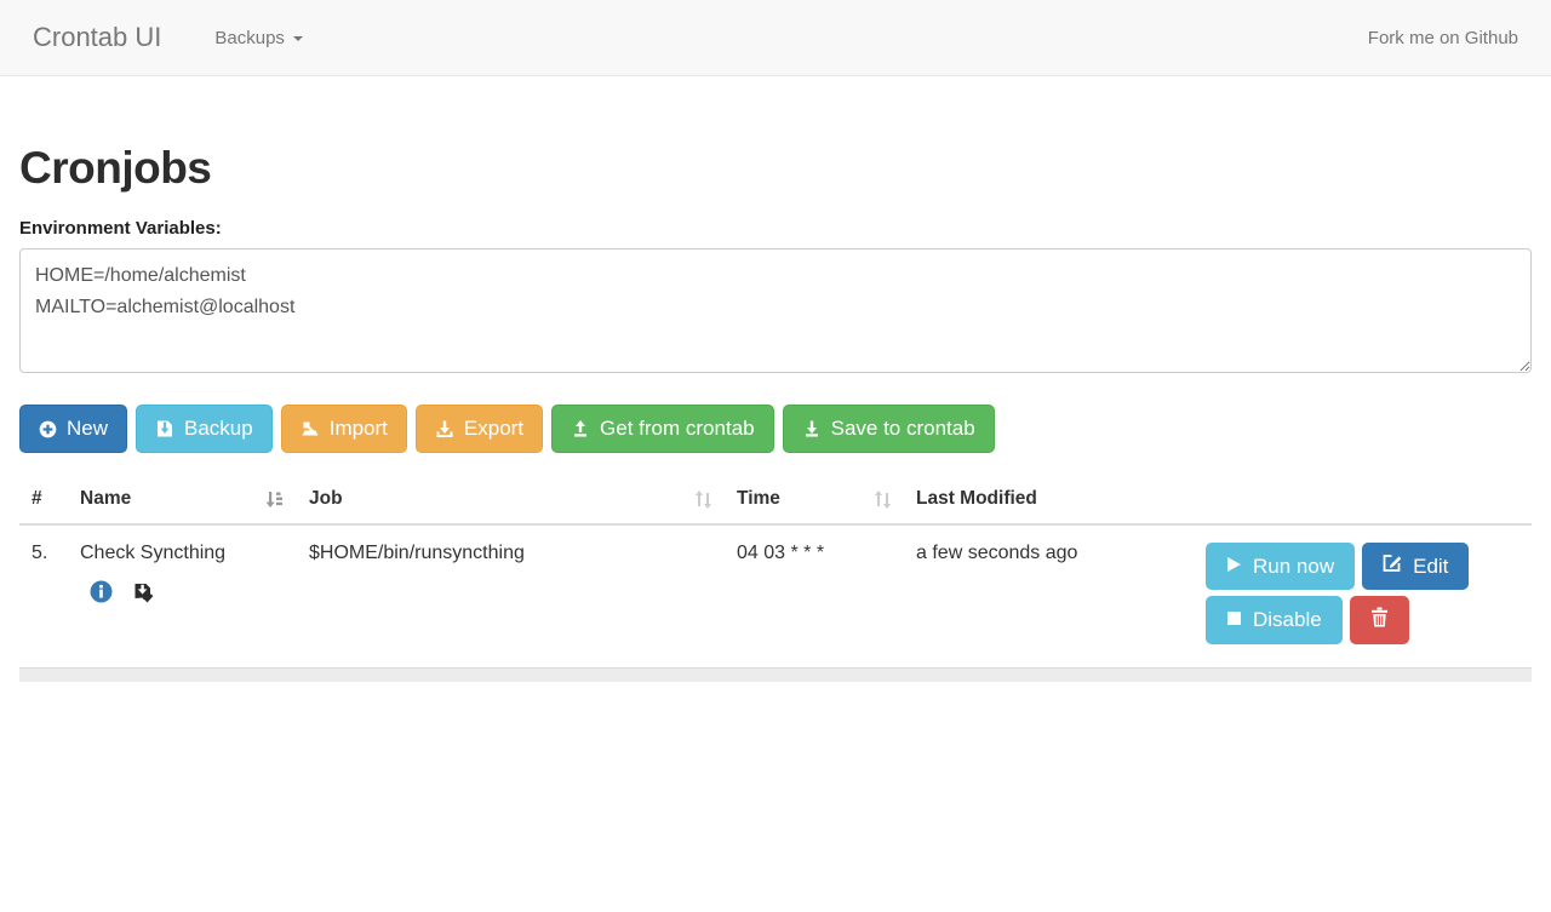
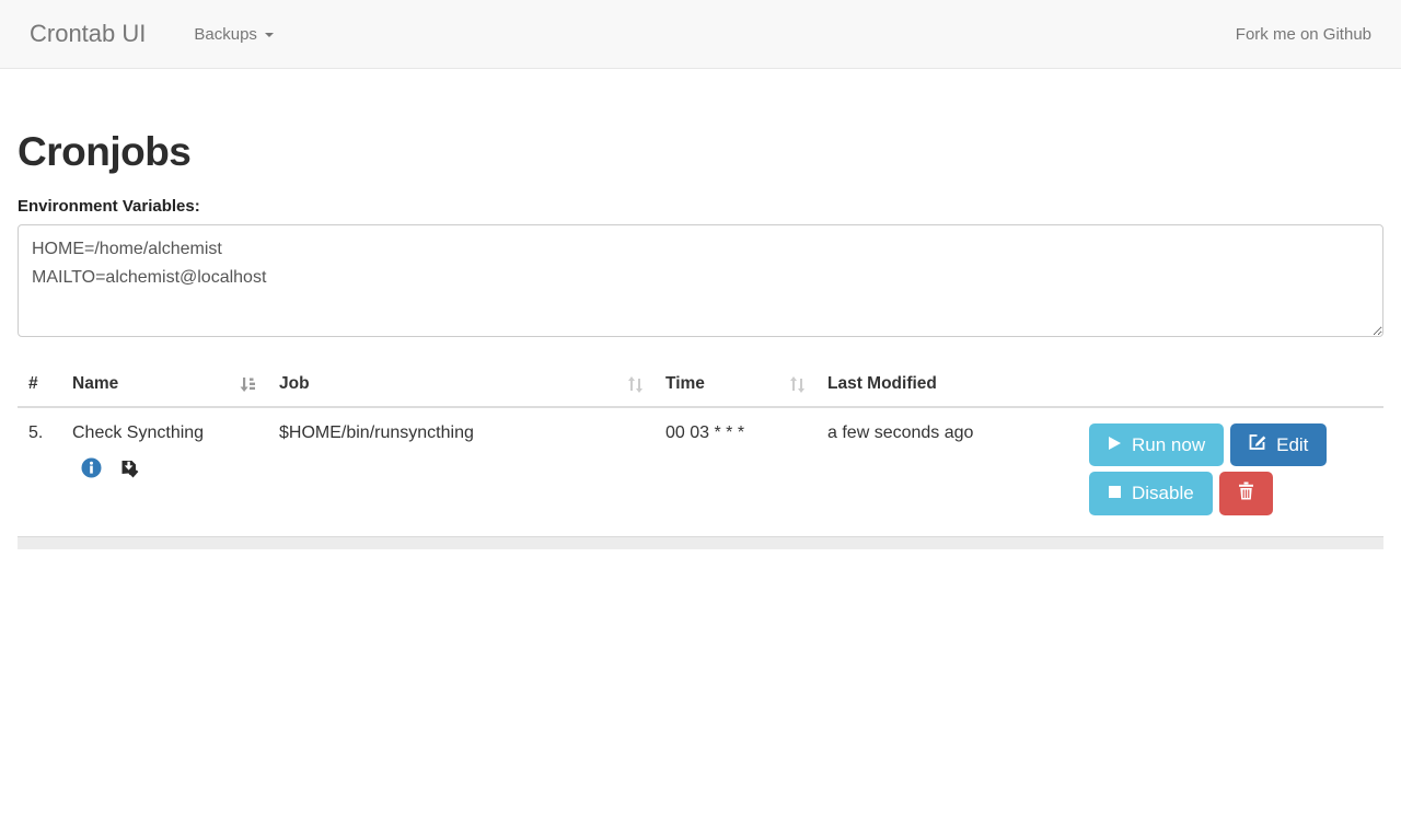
  Crontab UI
  Backups
  Fork me on Github
  Cronjobs
  Environment Variables:
  HOME=/home/alchemist
  MAILTO=alchemist@localhost
- New
- Backup
- Import
- Export
- Get from crontab
- Save to crontab
  #	Name	Job	Time	Last Modified
- 5.	Check Syncthing	$HOME/bin/runsyncthing	04 03 * * *	a few seconds ago	Run now Edit Disable
+ 5.	Check Syncthing	$HOME/bin/runsyncthing	00 03 * * *	a few seconds ago	Run now Edit Disable
